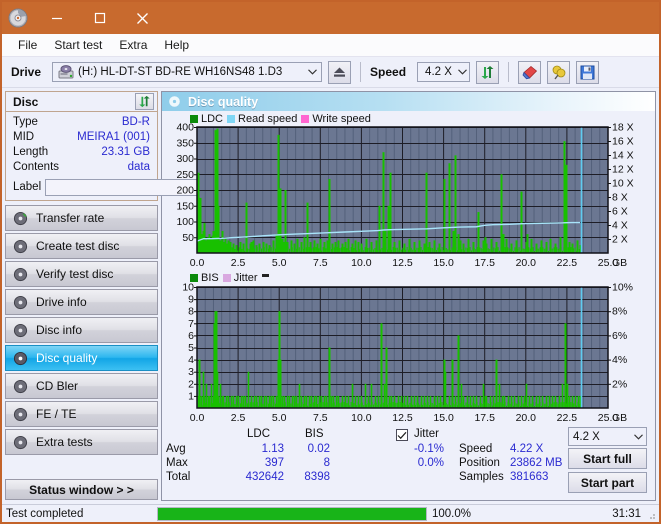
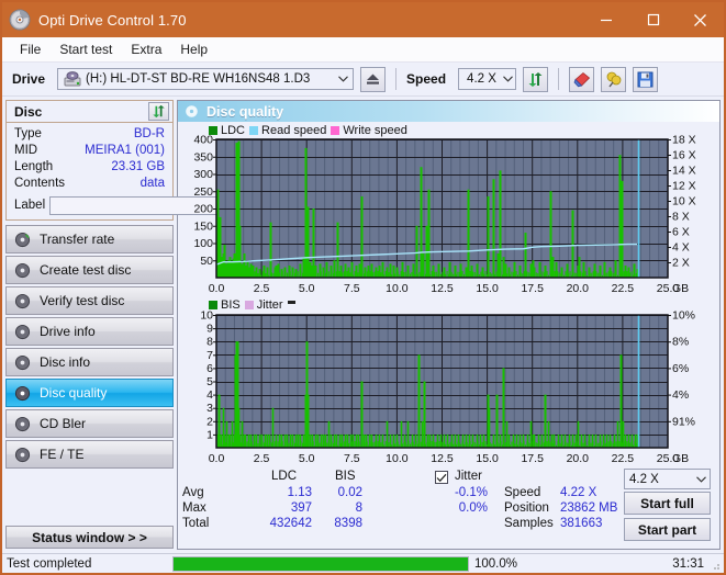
+ Opti Drive Control 1.70
  File
  Start test
  Extra
  Help
  Drive
  (H:) HL-DT-ST BD-RE WH16NS48 1.D3
  Speed
  4.2 X
  Disc
  Type
  BD-R
  MID
  MEIRA1 (001)
  Length
  23.31 GB
  Contents
  data
  Label
  Transfer rate
  Create test disc
  Verify test disc
  Drive info
  Disc info
  Disc quality
  CD Bler
  FE / TE
- Extra tests
  Status window > >
  Disc quality
  LDC
  Read speed
  Write speed
  50
  100
  150
  200
  250
  300
  350
  400
  2 X
  4 X
  6 X
  8 X
  10 X
  12 X
  14 X
  16 X
  18 X
  0.0
  2.5
  5.0
  7.5
  10.0
  12.5
  15.0
  17.5
  20.0
  22.5
  25.0
  GB
  BIS
  Jitter
  1
  2
  3
  4
  5
  6
  7
  8
  9
  10
- 2%
+ 91%
  4%
  6%
  8%
  10%
  0.0
  2.5
  5.0
  7.5
  10.0
  12.5
  15.0
  17.5
  20.0
  22.5
  25.0
  GB
  LDC
  BIS
  Avg
  1.13
  0.02
  Max
  397
  8
  Total
  432642
  8398
  Jitter
  -0.1%
  0.0%
  Speed
  4.22 X
  Position
  23862 MB
  Samples
  381663
  4.2 X
  Start full
  Start part
  Test completed
  100.0%
  31:31
